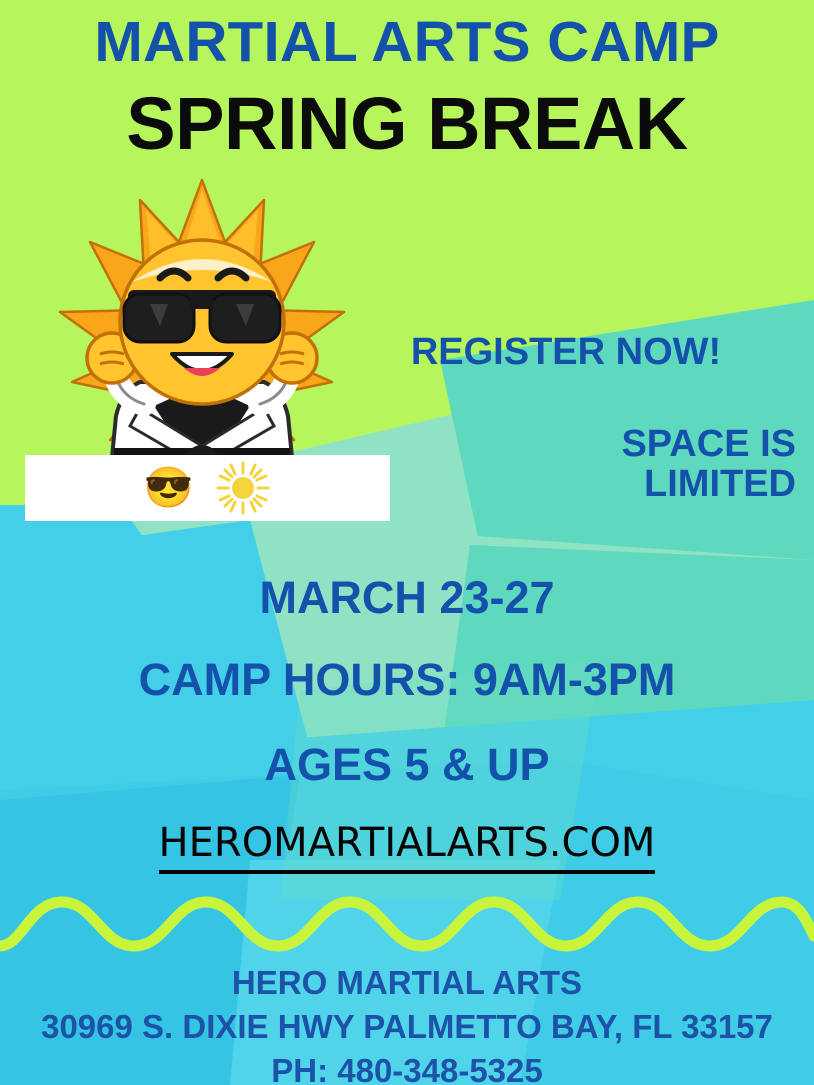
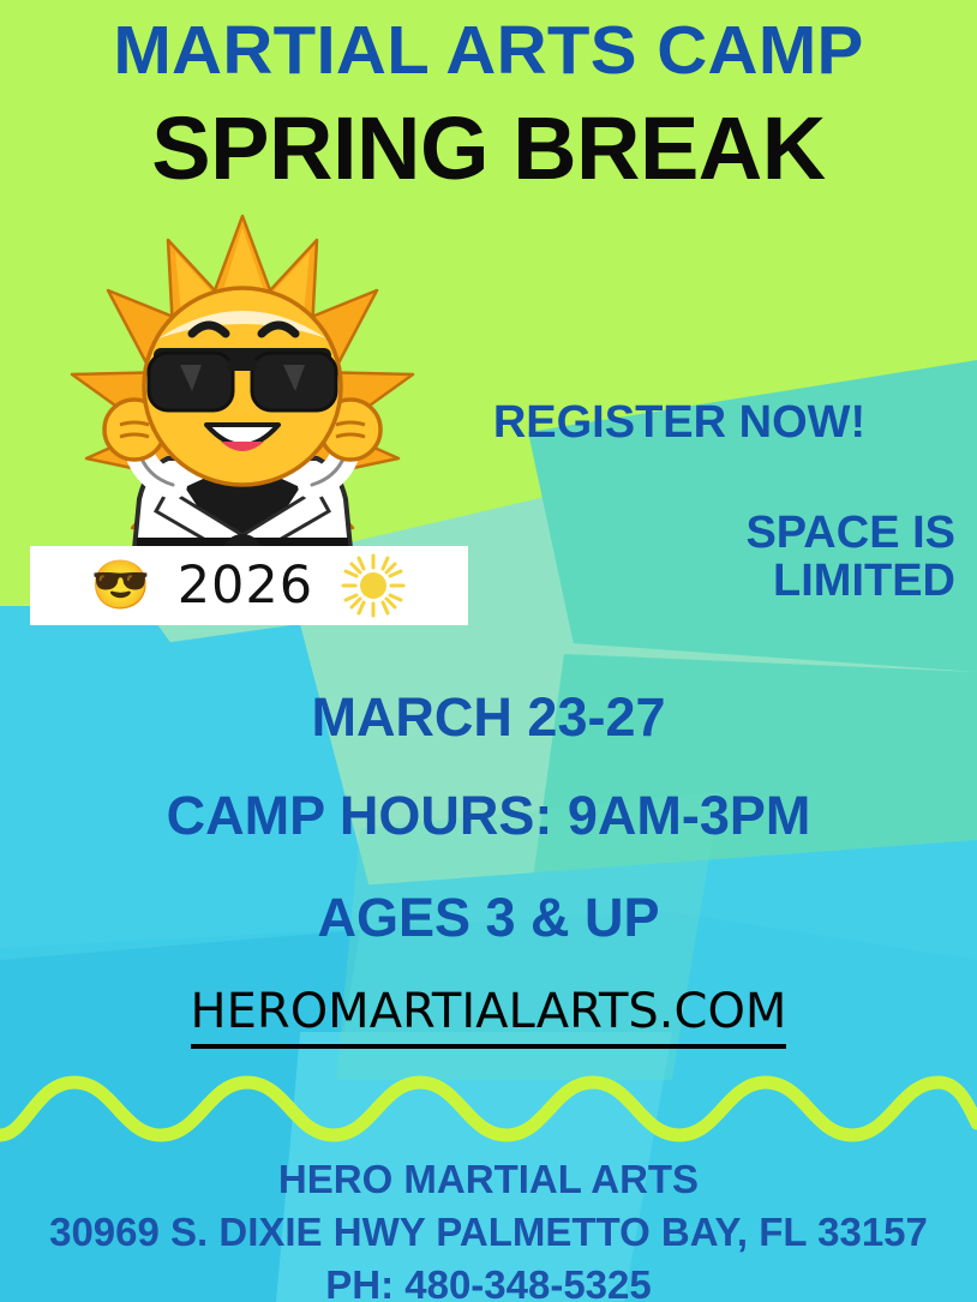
  MARTIAL ARTS CAMP
  SPRING BREAK
  😎
+ 2026
  REGISTER NOW!
  SPACE IS
  LIMITED
  MARCH 23-27
  CAMP HOURS: 9AM-3PM
- AGES 5 & UP
+ AGES 3 & UP
  HEROMARTIALARTS.COM
  HERO MARTIAL ARTS
  30969 S. DIXIE HWY PALMETTO BAY, FL 33157
  PH: 480-348-5325
